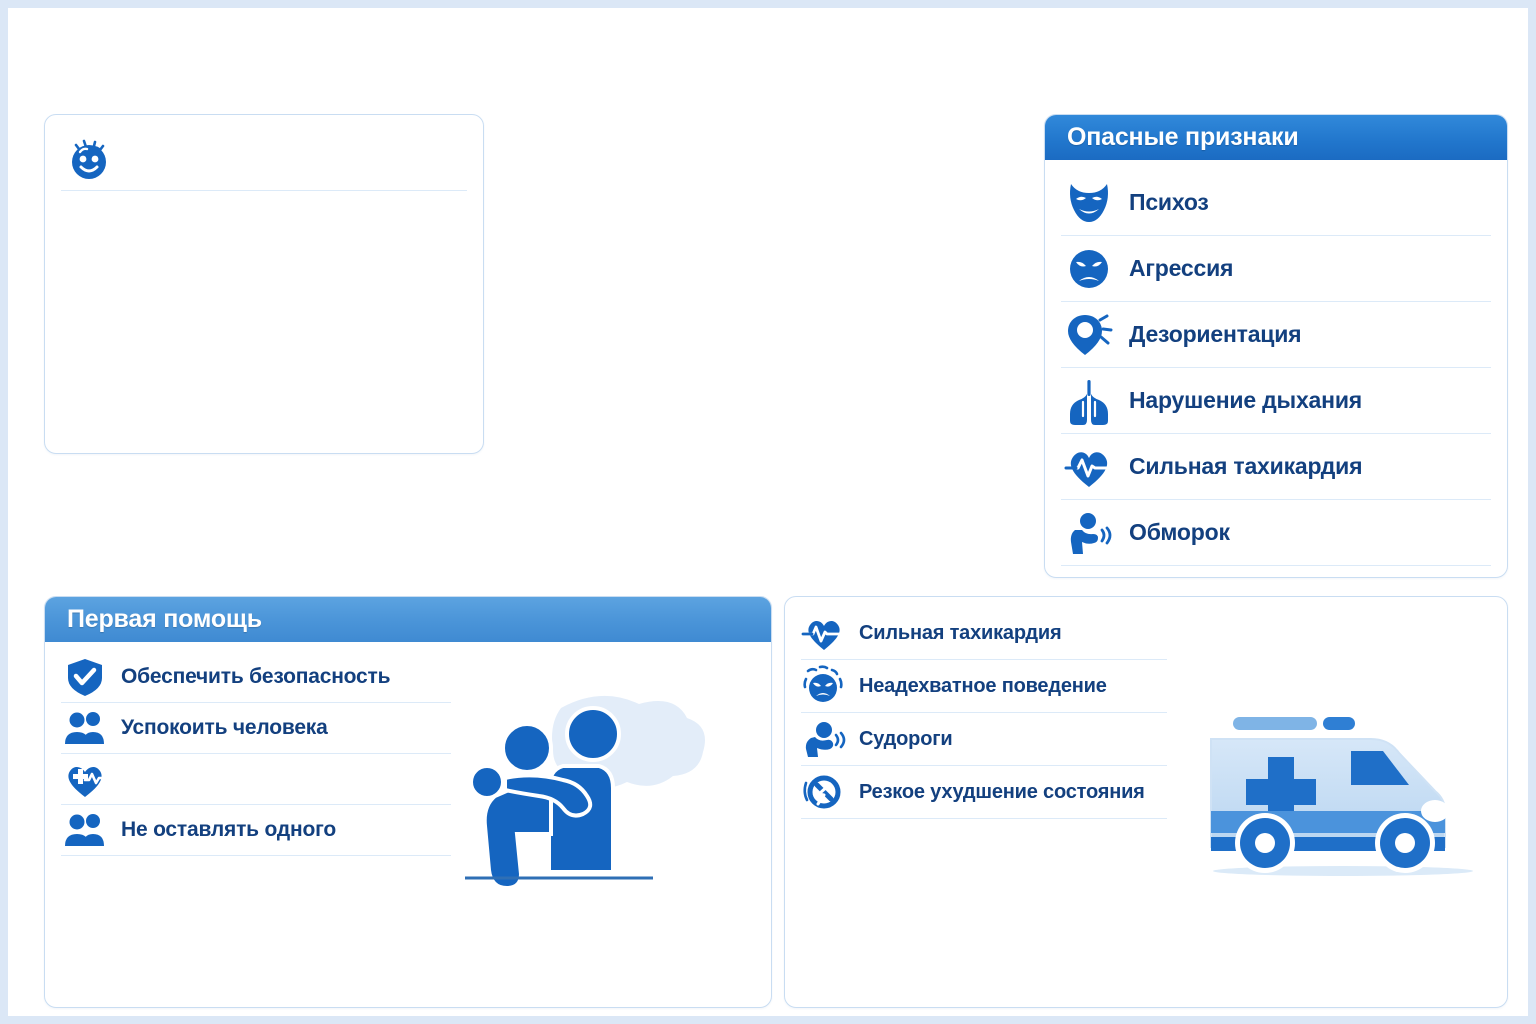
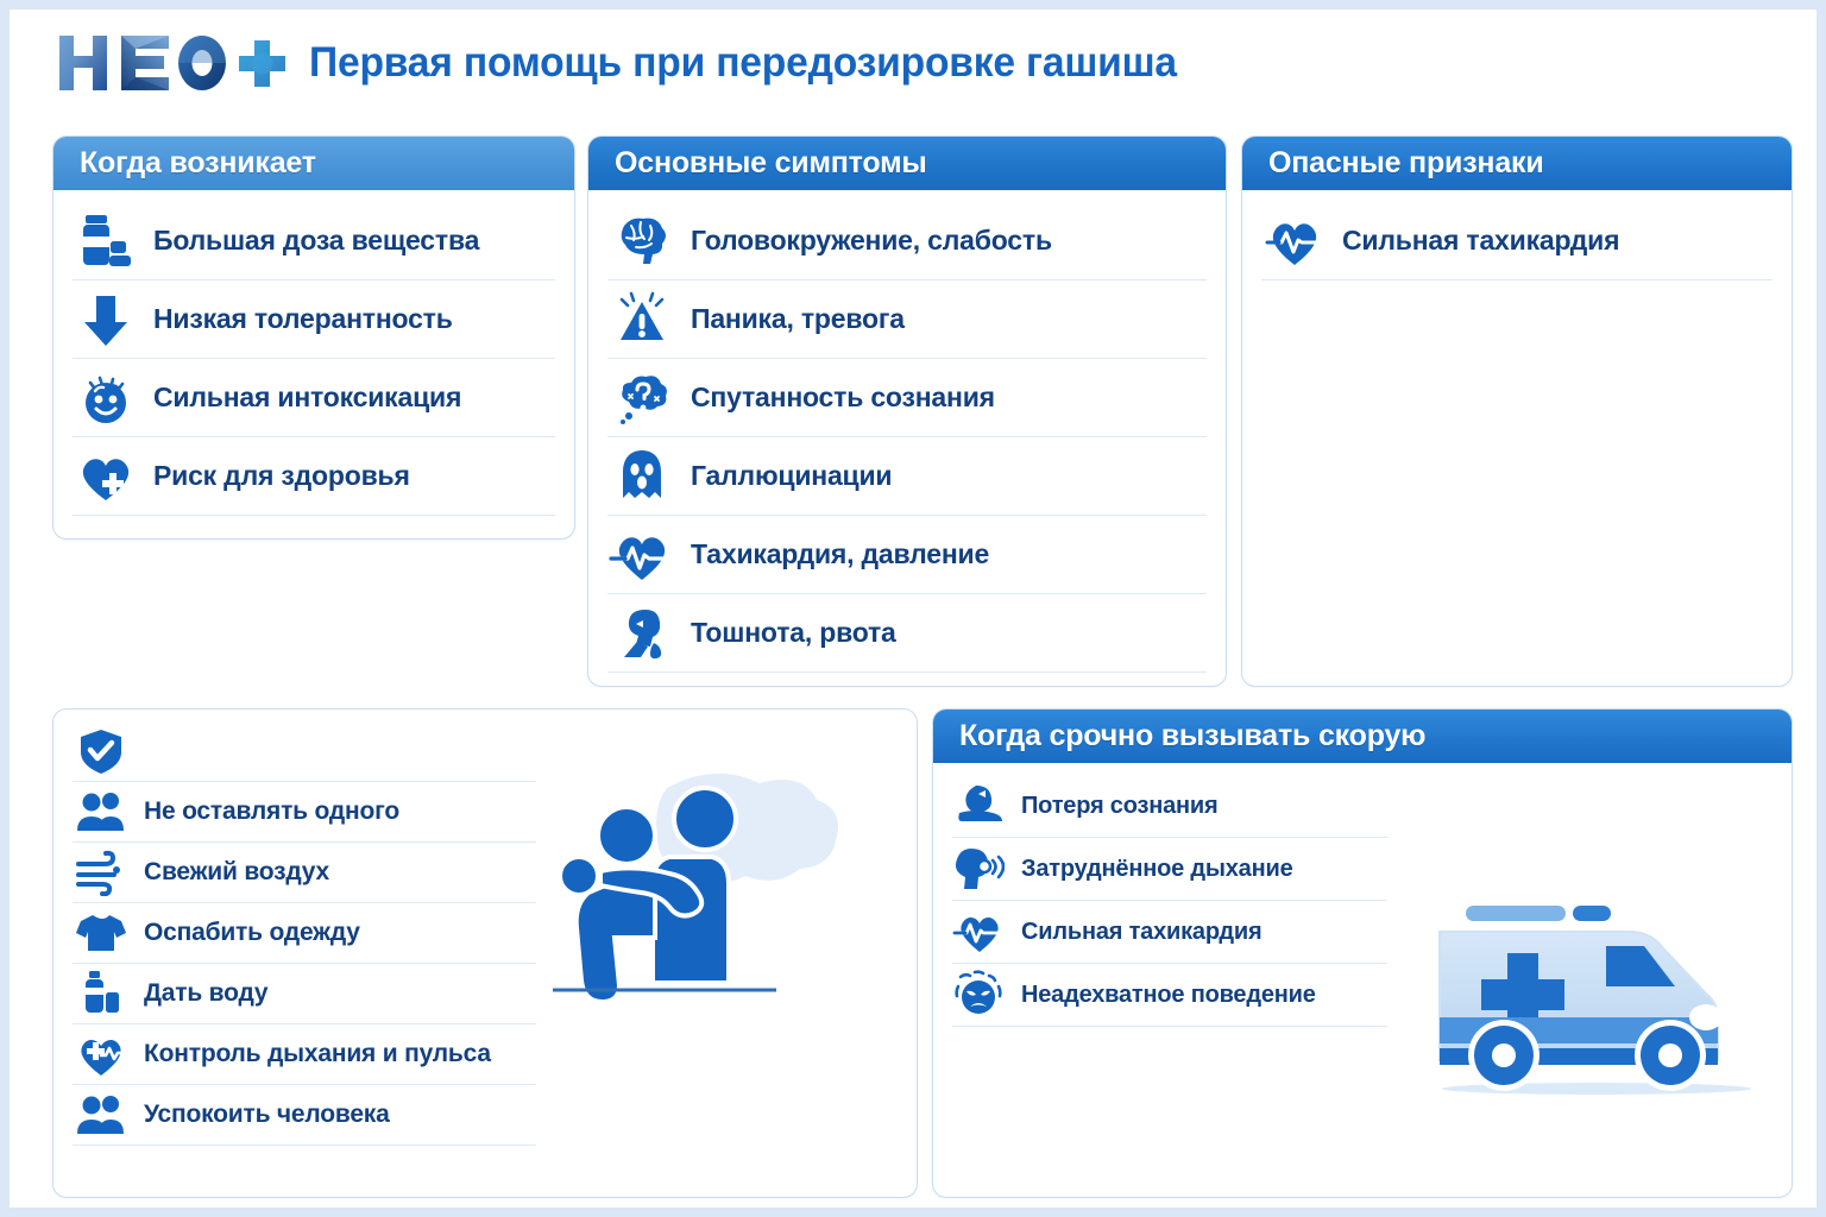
+ Первая помощь при передозировке гашиша
+ Когда возникает
+ Большая доза вещества
+ Низкая толерантность
+ Сильная интоксикация
+ Риск для здоровья
+ Основные симптомы
+ Головокружение, слабость
+ Паника, тревога
+ Спутанность сознания
+ Галлюцинации
+ Тахикардия, давление
+ Тошнота, рвота
  Опасные признаки
- Психоз
- Агрессия
- Дезориентация
- Нарушение дыхания
  Сильная тахикардия
- Обморок
- Первая помощь
- Обеспечить безопасность
- Успокоить человека
+ Не оставлять одного
+ Свежий воздух
+ Оспабить одежду
+ Дать воду
+ Контроль дыхания и пульса
- Не оставлять одного
+ Успокоить человека
+ Когда срочно вызывать скорую
+ Потеря сознания
+ Затруднённое дыхание
  Сильная тахикардия
  Неадехватное поведение
- Судороги
- Резкое ухудшение состояния
